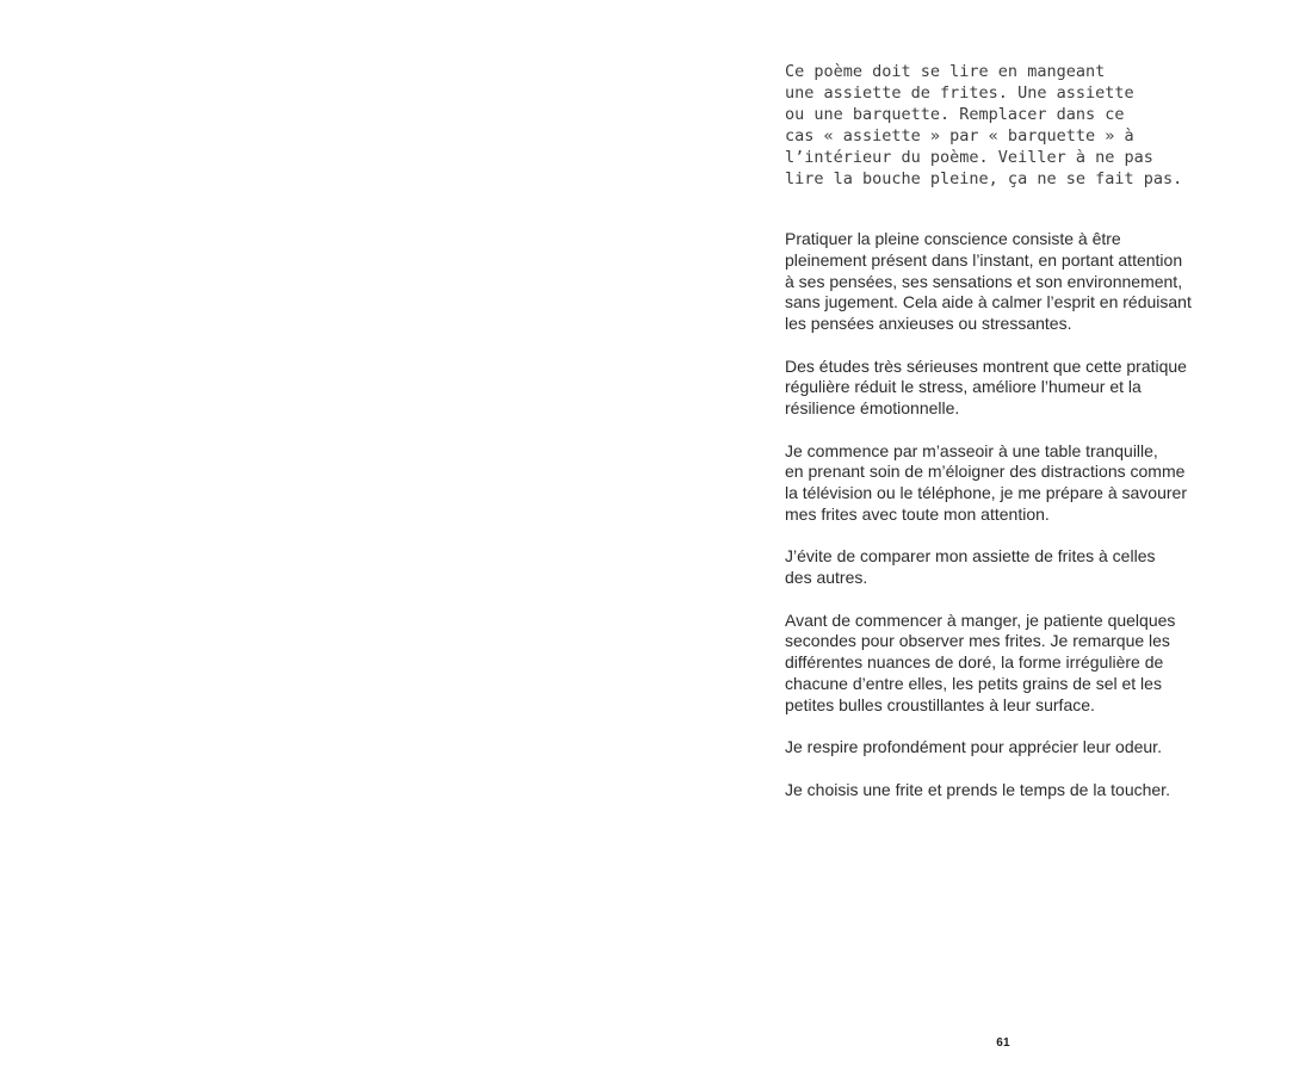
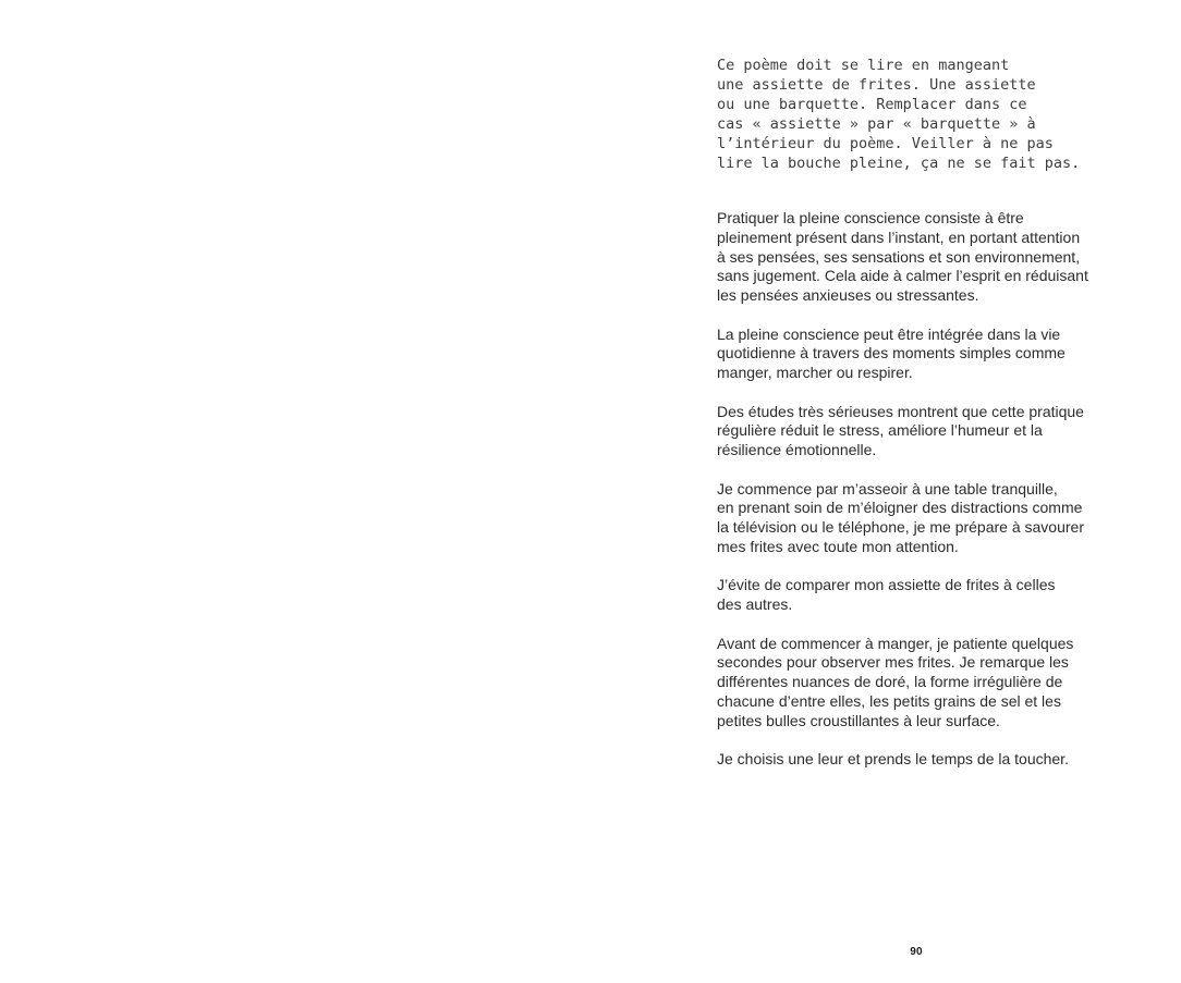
  Ce poème doit se lire en mangeant
  une assiette de frites. Une assiette
  ou une barquette. Remplacer dans ce
  cas « assiette » par « barquette » à
  l’intérieur du poème. Veiller à ne pas
  lire la bouche pleine, ça ne se fait pas.
  Pratiquer la pleine conscience consiste à être
  pleinement présent dans l’instant, en portant attention
  à ses pensées, ses sensations et son environnement,
  sans jugement. Cela aide à calmer l’esprit en réduisant
  les pensées anxieuses ou stressantes.
+ La pleine conscience peut être intégrée dans la vie
+ quotidienne à travers des moments simples comme
+ manger, marcher ou respirer.
  Des études très sérieuses montrent que cette pratique
  régulière réduit le stress, améliore l’humeur et la
  résilience émotionnelle.
  Je commence par m’asseoir à une table tranquille,
  en prenant soin de m’éloigner des distractions comme
  la télévision ou le téléphone, je me prépare à savourer
  mes frites avec toute mon attention.
  J’évite de comparer mon assiette de frites à celles
  des autres.
  Avant de commencer à manger, je patiente quelques
  secondes pour observer mes frites. Je remarque les
  différentes nuances de doré, la forme irrégulière de
  chacune d’entre elles, les petits grains de sel et les
  petites bulles croustillantes à leur surface.
- Je respire profondément pour apprécier leur odeur.
- Je choisis une frite et prends le temps de la toucher.
+ Je choisis une leur et prends le temps de la toucher.
- 61
+ 90
